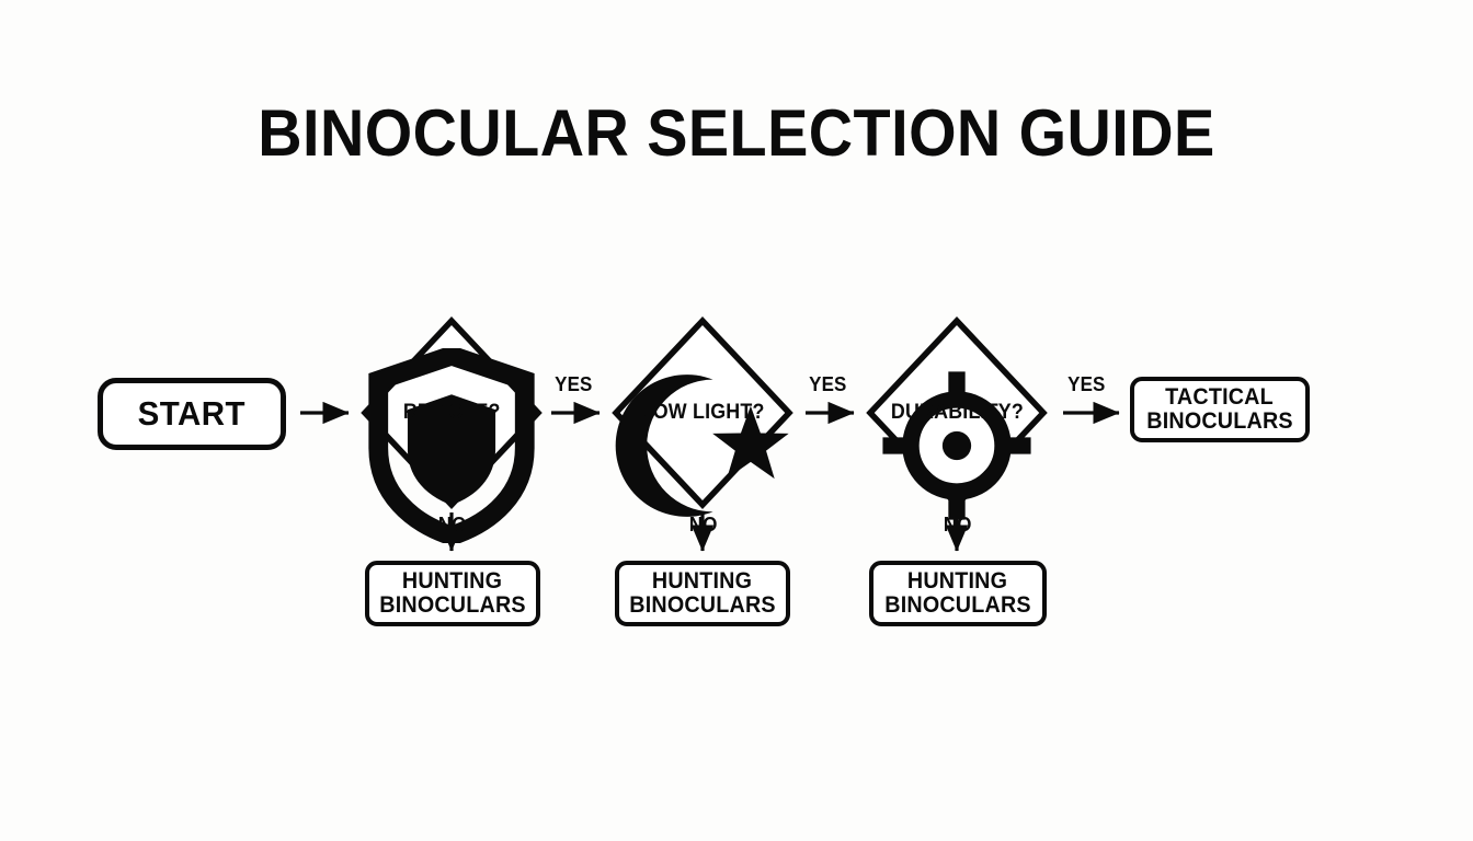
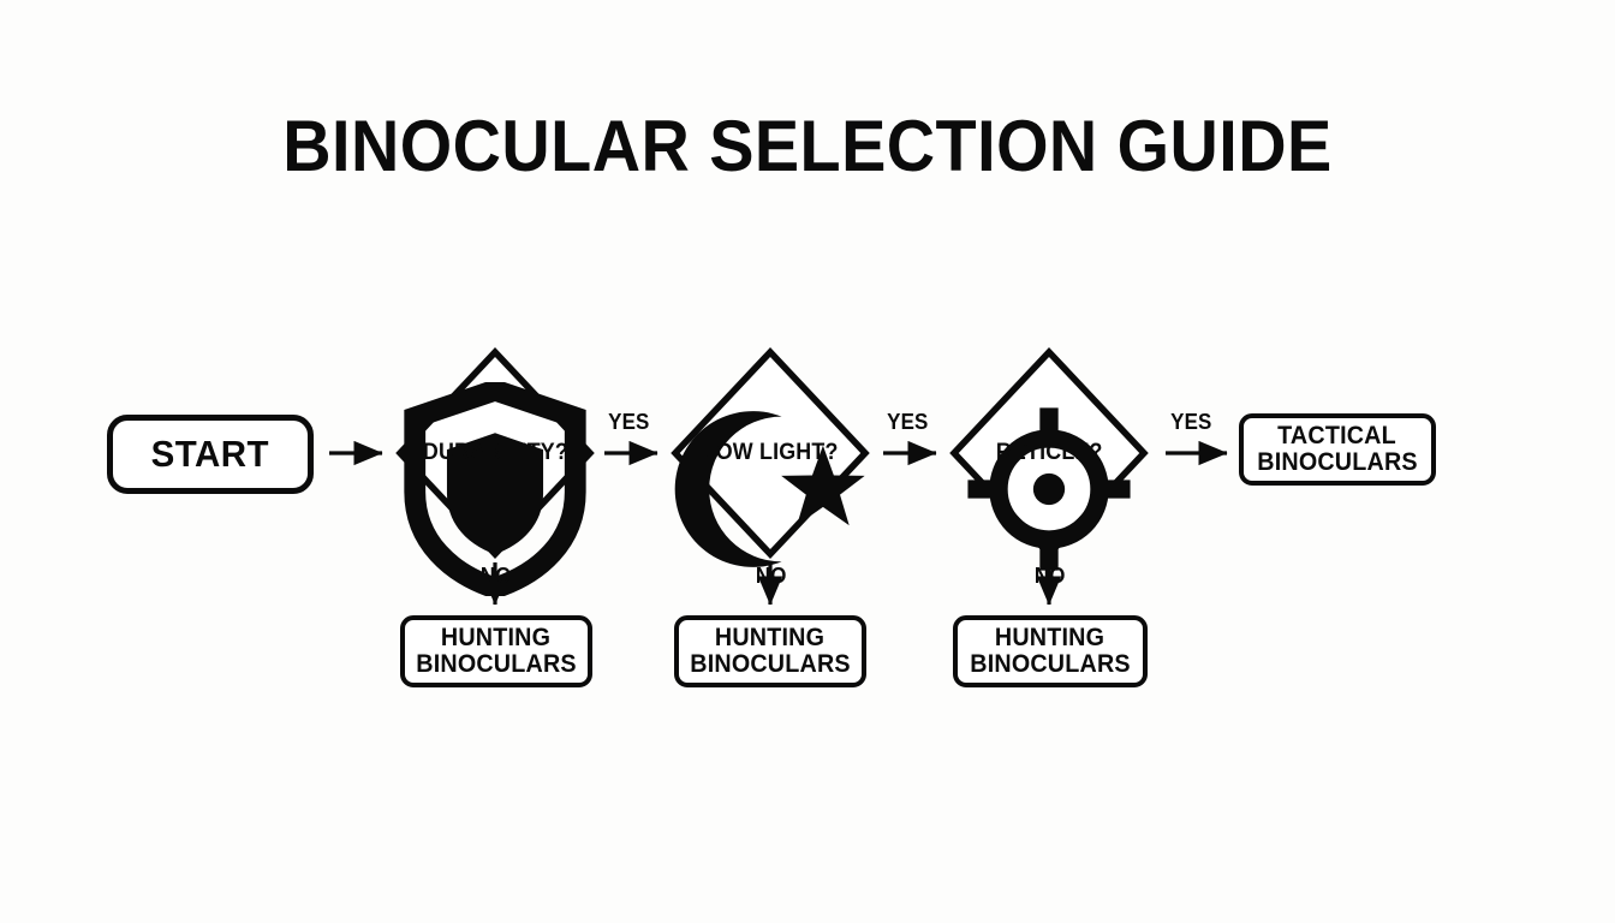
  BINOCULAR SELECTION GUIDE
  START
- RETICLE?
+ DURABILITY?
  LOW LIGHT?
- DURABILITY?
+ RETICLE?
  YES
  YES
  YES
  NO
  NO
  NO
  HUNTING
  BINOCULARS
  HUNTING
  BINOCULARS
  HUNTING
  BINOCULARS
  TACTICAL
  BINOCULARS
